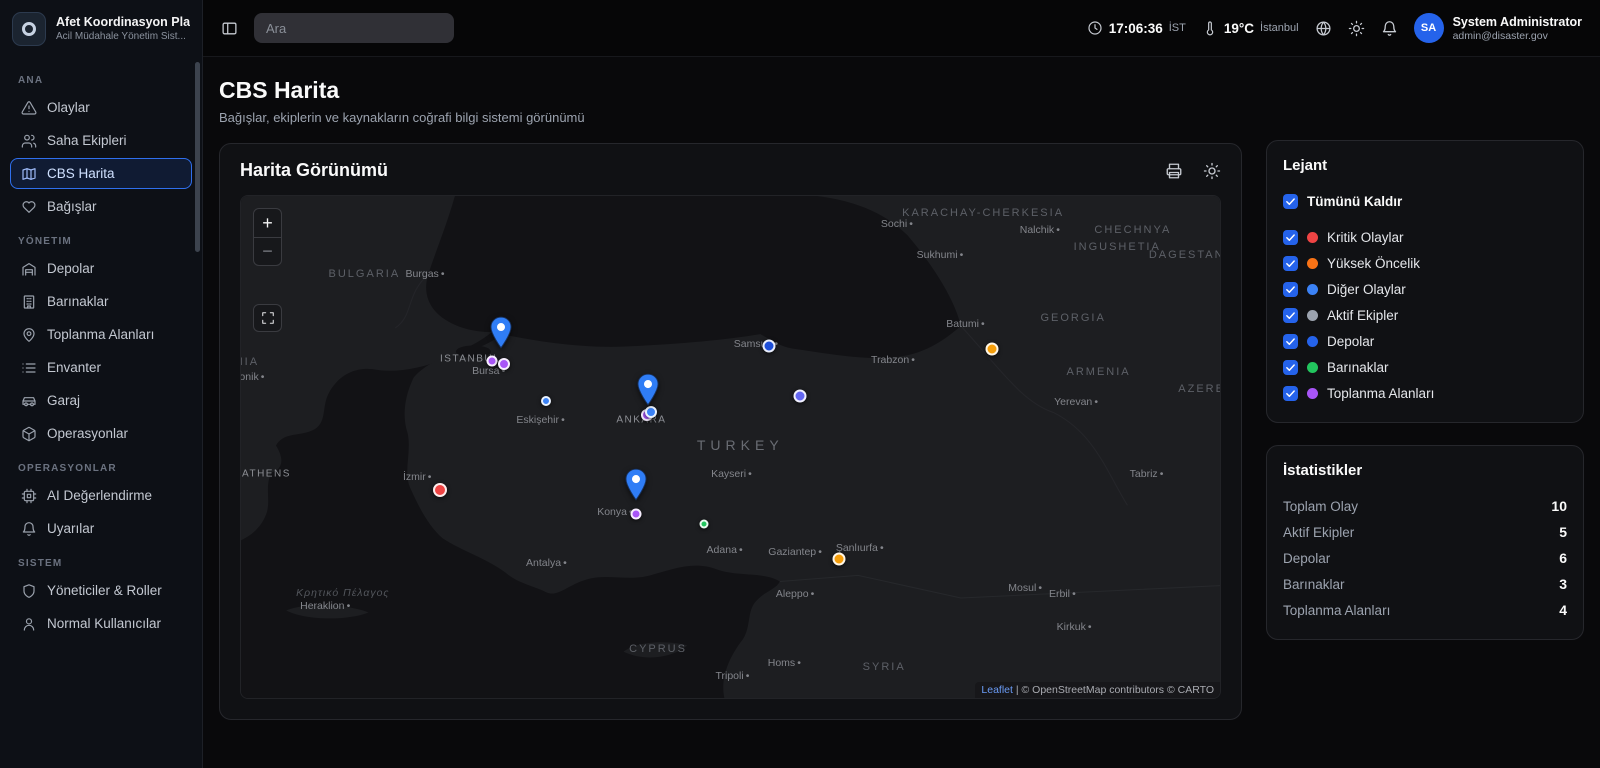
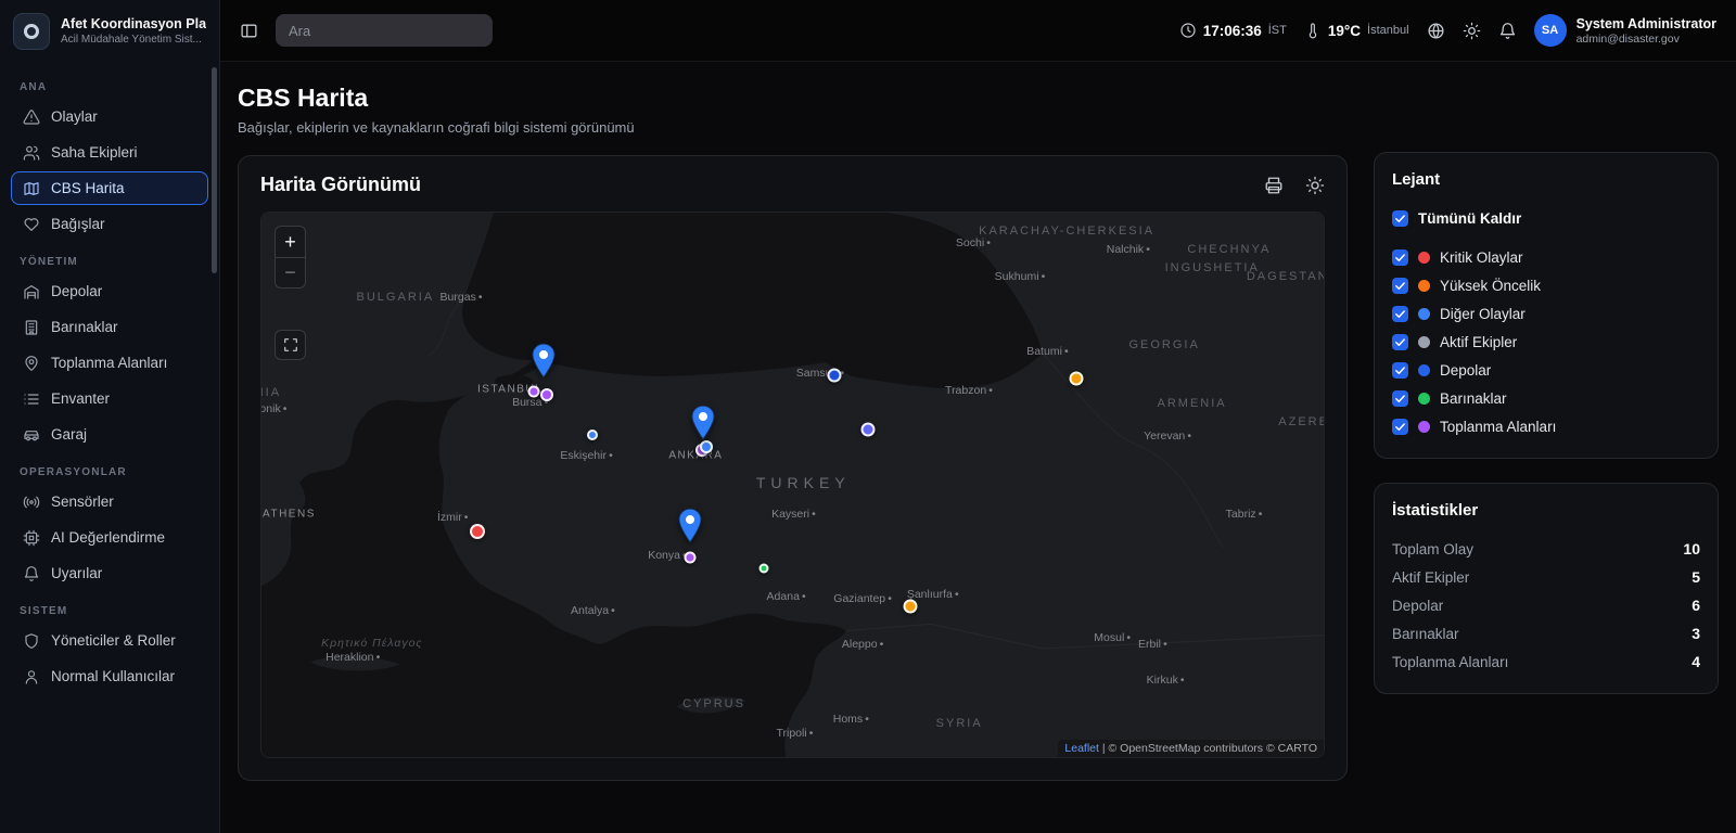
  Afet Koordinasyon Pla
  Acil Müdahale Yönetim Sist...
  ANA
  Olaylar
  Saha Ekipleri
  CBS Harita
  Bağışlar
  YÖNETIM
  Depolar
  Barınaklar
  Toplanma Alanları
  Envanter
  Garaj
- Operasyonlar
  OPERASYONLAR
+ Sensörler
  AI Değerlendirme
  Uyarılar
  SISTEM
  Yöneticiler & Roller
  Normal Kullanıcılar
  Ara
  17:06:36
  İST
  19°C
  İstanbul
  SA
  System Administrator
  admin@disaster.gov
  CBS Harita
  Bağışlar, ekiplerin ve kaynakların coğrafi bilgi sistemi görünümü
  Harita Görünümü
  BULGARIA
  Burgas •
  Sochi •
  KARACHAY-CHERKESIA
  Nalchik •
  CHECHNYA
  INGUSHETIA
  DAGESTAN
  Sukhumi •
  GEORGIA
  Batumi •
  ARMENIA
  Yerevan •
  Sams •
  Trabzon •
  ISTANB
  Bursa •
  Eskişehir •
  ANKRA
  TURKEY
  İzmir •
  Kayseri •
  Tabriz •
  Konya
  Antalya •
  Adana •
  Gaziantep •
  Şanlıurfa •
  Aleppo •
  Mosul •
  Erbil •
  Kirkuk •
  ATHENS
  Κρητικό Πέλαγος
  Heraklion •
  CYPRUS
  SYRIA
  Homs •
  Tripoli •
  onik •
  +
  −
  Leaflet | © OpenStreetMap contributors © CARTO
  Lejant
  Tümünü Kaldır
  Kritik Olaylar
  Yüksek Öncelik
  Diğer Olaylar
  Aktif Ekipler
  Depolar
  Barınaklar
  Toplanma Alanları
  İstatistikler
  Toplam Olay
  10
  Aktif Ekipler
  5
  Depolar
  6
  Barınaklar
  3
  Toplanma Alanları
  4
